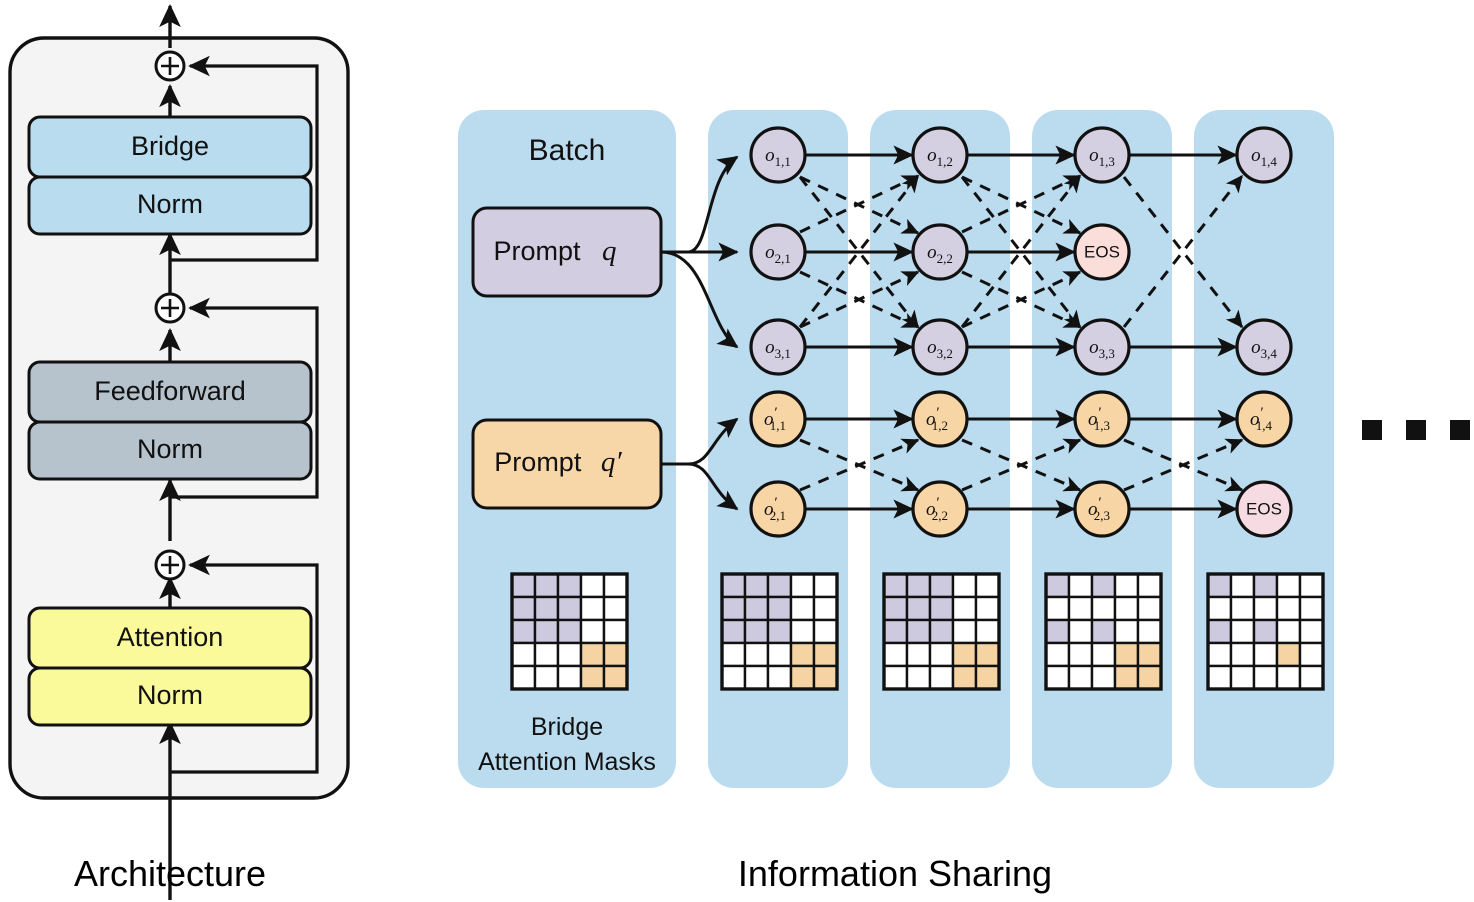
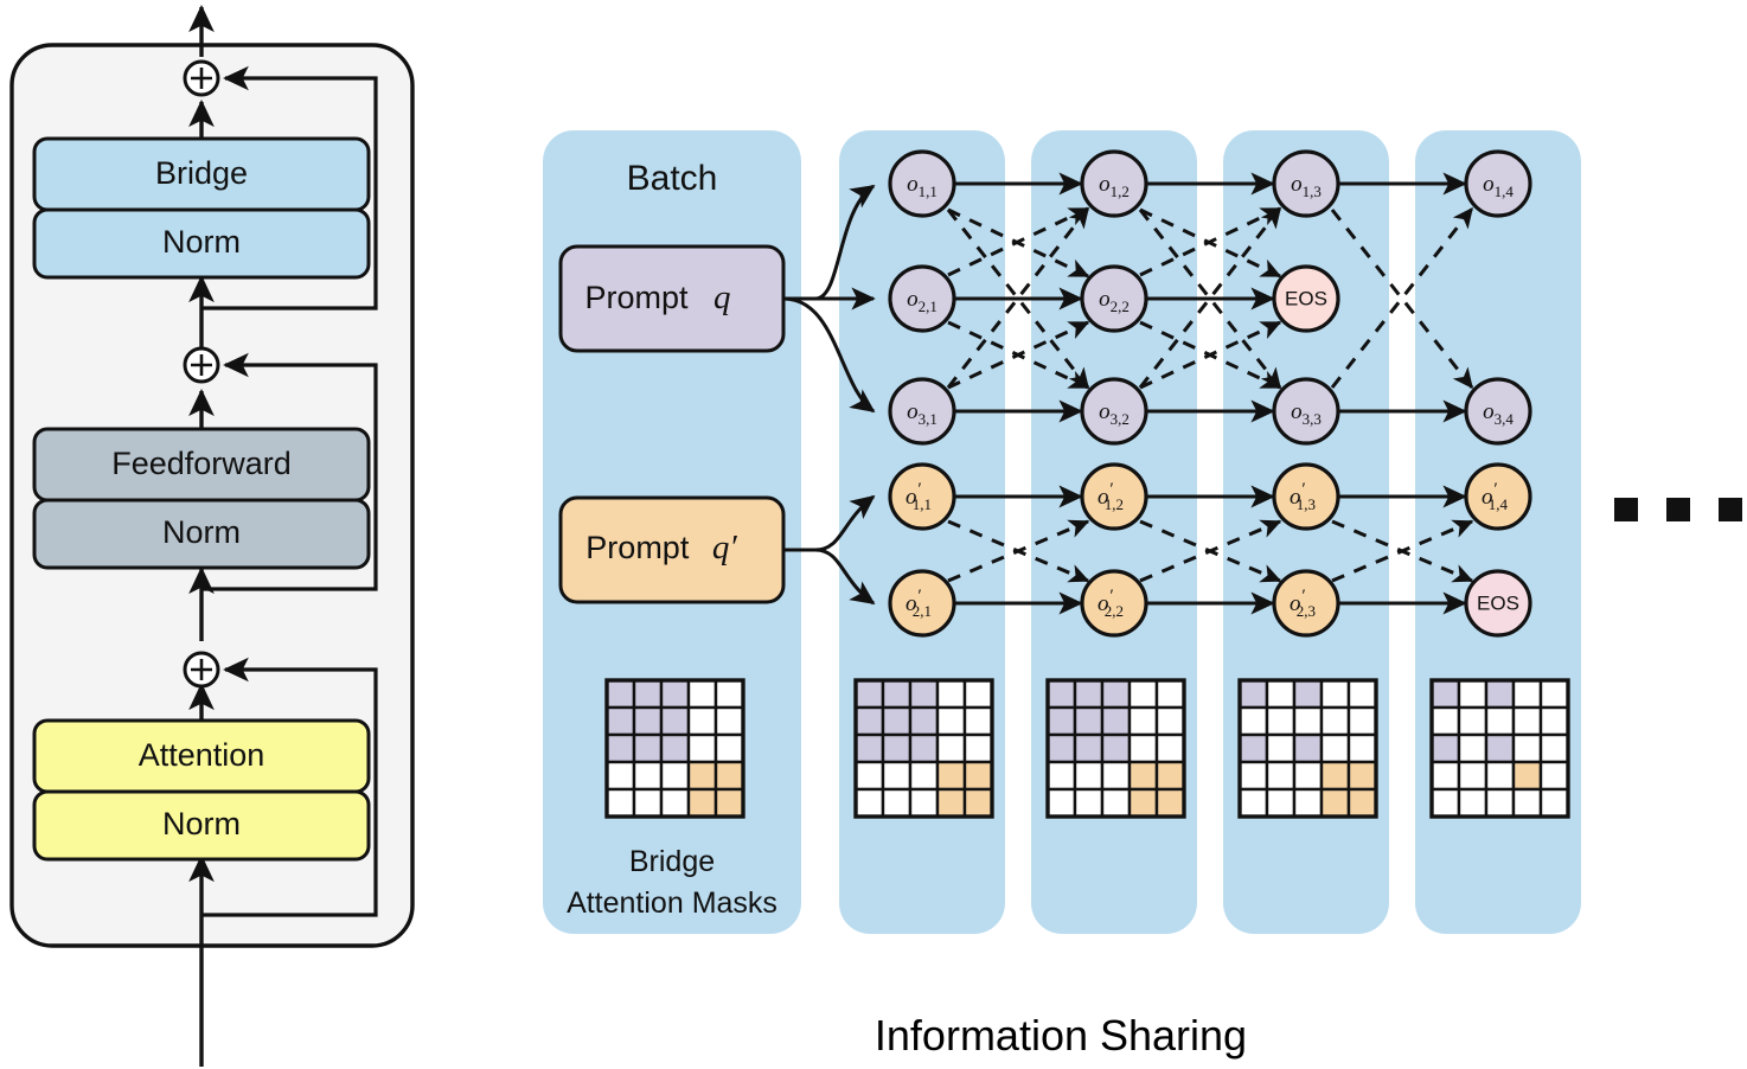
  Bridge
  Norm
  Feedforward
  Norm
  Attention
  Norm
- Architecture
  Batch
  Prompt q
  Prompt q′
  o1,1
  o2,1
  o3,1
  o′ 1,1
  o′ 2,1
  o1,2
  o2,2
  o3,2
  o′ 1,2
  o′ 2,2
  o1,3
  EOS
  o3,3
  o′ 1,3
  o′ 2,3
  o1,4
  o3,4
  o′ 1,4
  EOS
  Bridge
  Attention Masks
  Information Sharing
